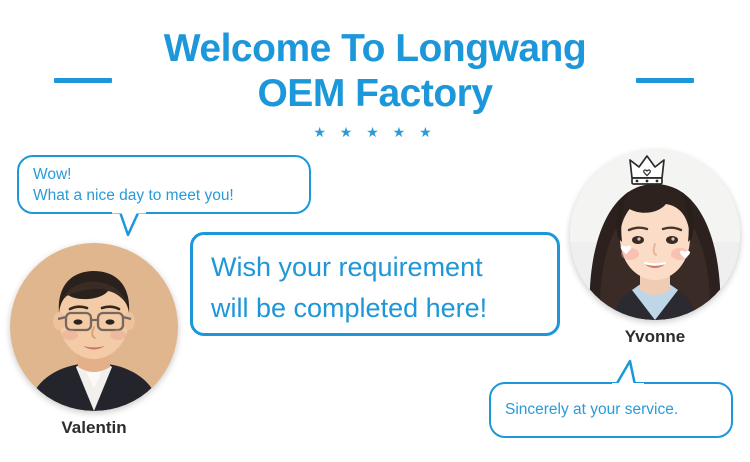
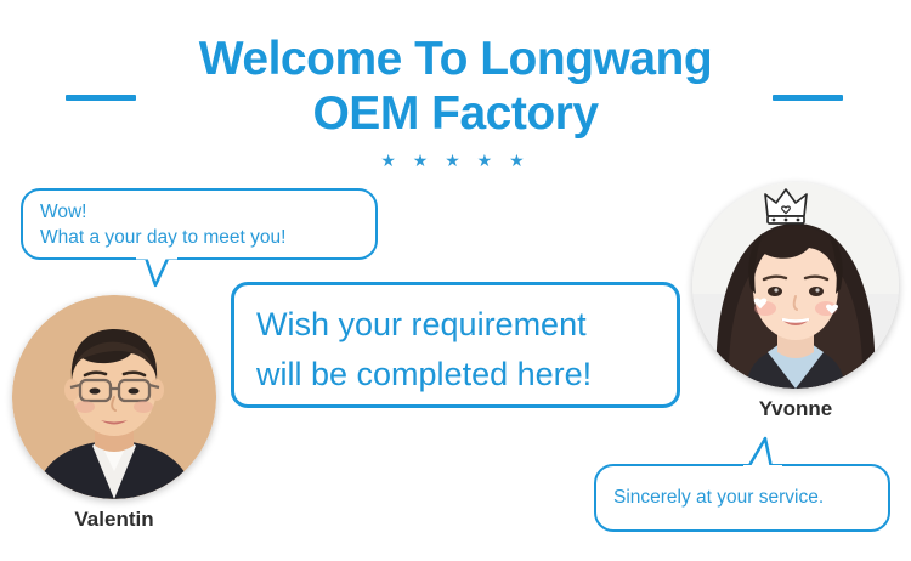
  Welcome To Longwang
  OEM Factory
  ★ ★ ★ ★ ★
  Wow!
- What a nice day to meet you!
+ What a your day to meet you!
  Wish your requirement
  will be completed here!
  Sincerely at your service.
  Valentin
  Yvonne
